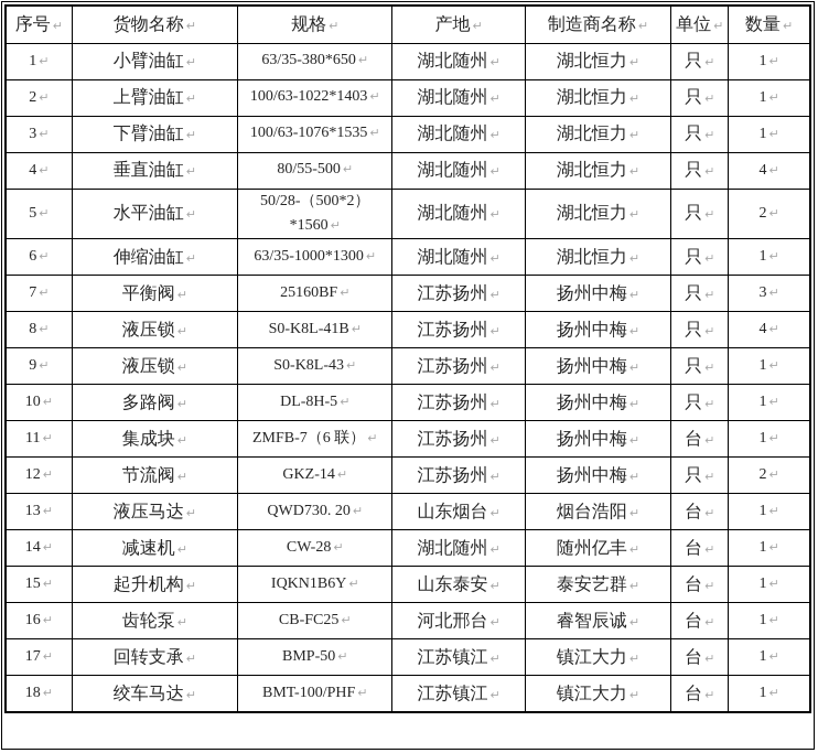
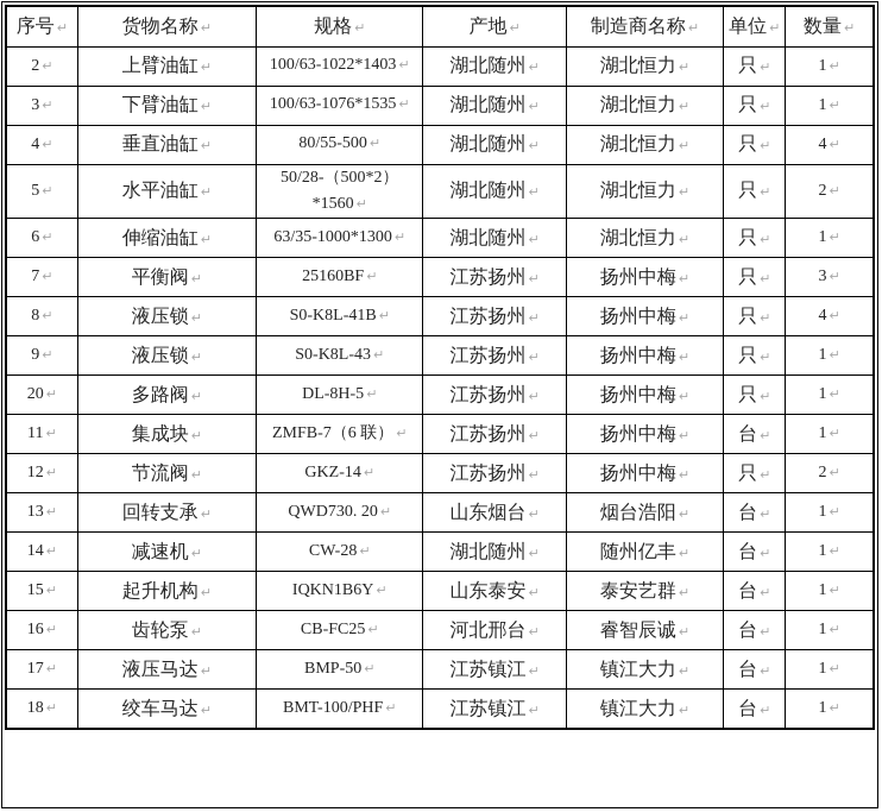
  序号 ↵	货物名称 ↵	规格 ↵	产地 ↵	制造商名称 ↵	单位 ↵	数量 ↵
- 1 ↵	小臂油缸 ↵	63/35-380*650 ↵	湖北随州 ↵	湖北恒力 ↵	只 ↵	1 ↵
  2 ↵	上臂油缸 ↵	100/63-1022*1403 ↵	湖北随州 ↵	湖北恒力 ↵	只 ↵	1 ↵
  3 ↵	下臂油缸 ↵	100/63-1076*1535 ↵	湖北随州 ↵	湖北恒力 ↵	只 ↵	1 ↵
  4 ↵	垂直油缸 ↵	80/55-500 ↵	湖北随州 ↵	湖北恒力 ↵	只 ↵	4 ↵
  5 ↵	水平油缸 ↵	50/28-（500*2） *1560 ↵	湖北随州 ↵	湖北恒力 ↵	只 ↵	2 ↵
  6 ↵	伸缩油缸 ↵	63/35-1000*1300 ↵	湖北随州 ↵	湖北恒力 ↵	只 ↵	1 ↵
  7 ↵	平衡阀 ↵	25160BF ↵	江苏扬州 ↵	扬州中梅 ↵	只 ↵	3 ↵
  8 ↵	液压锁 ↵	S0-K8L-41B ↵	江苏扬州 ↵	扬州中梅 ↵	只 ↵	4 ↵
  9 ↵	液压锁 ↵	S0-K8L-43 ↵	江苏扬州 ↵	扬州中梅 ↵	只 ↵	1 ↵
- 10 ↵	多路阀 ↵	DL-8H-5 ↵	江苏扬州 ↵	扬州中梅 ↵	只 ↵	1 ↵
+ 20 ↵	多路阀 ↵	DL-8H-5 ↵	江苏扬州 ↵	扬州中梅 ↵	只 ↵	1 ↵
  11 ↵	集成块 ↵	ZMFB-7（6 联） ↵	江苏扬州 ↵	扬州中梅 ↵	台 ↵	1 ↵
  12 ↵	节流阀 ↵	GKZ-14 ↵	江苏扬州 ↵	扬州中梅 ↵	只 ↵	2 ↵
- 13 ↵	液压马达 ↵	QWD730. 20 ↵	山东烟台 ↵	烟台浩阳 ↵	台 ↵	1 ↵
+ 13 ↵	回转支承 ↵	QWD730. 20 ↵	山东烟台 ↵	烟台浩阳 ↵	台 ↵	1 ↵
  14 ↵	减速机 ↵	CW-28 ↵	湖北随州 ↵	随州亿丰 ↵	台 ↵	1 ↵
  15 ↵	起升机构 ↵	IQKN1B6Y ↵	山东泰安 ↵	泰安艺群 ↵	台 ↵	1 ↵
  16 ↵	齿轮泵 ↵	CB-FC25 ↵	河北邢台 ↵	睿智辰诚 ↵	台 ↵	1 ↵
- 17 ↵	回转支承 ↵	BMP-50 ↵	江苏镇江 ↵	镇江大力 ↵	台 ↵	1 ↵
+ 17 ↵	液压马达 ↵	BMP-50 ↵	江苏镇江 ↵	镇江大力 ↵	台 ↵	1 ↵
  18 ↵	绞车马达 ↵	BMT-100/PHF ↵	江苏镇江 ↵	镇江大力 ↵	台 ↵	1 ↵
